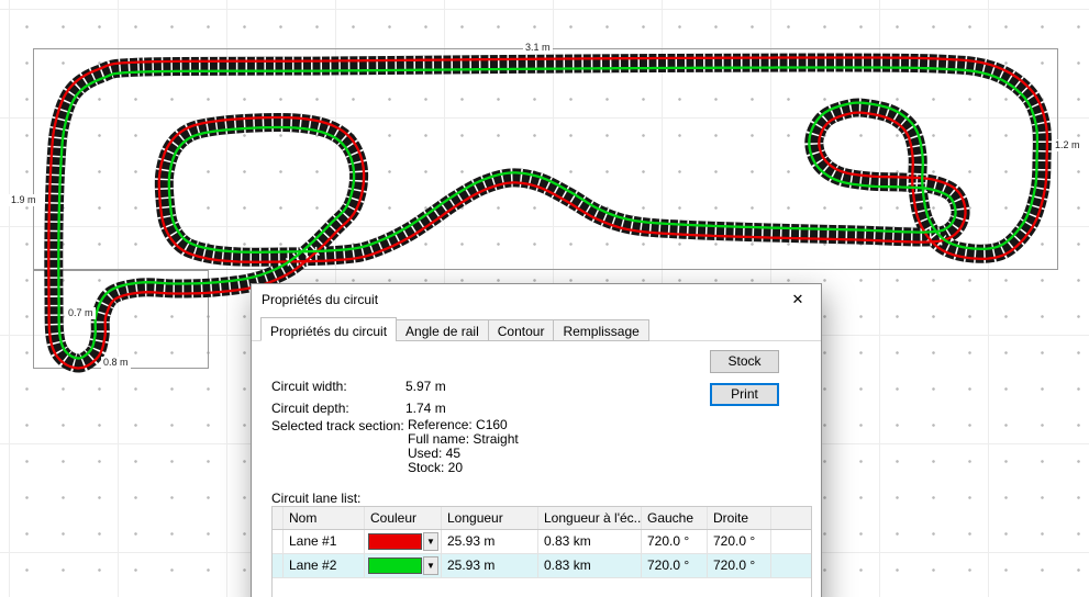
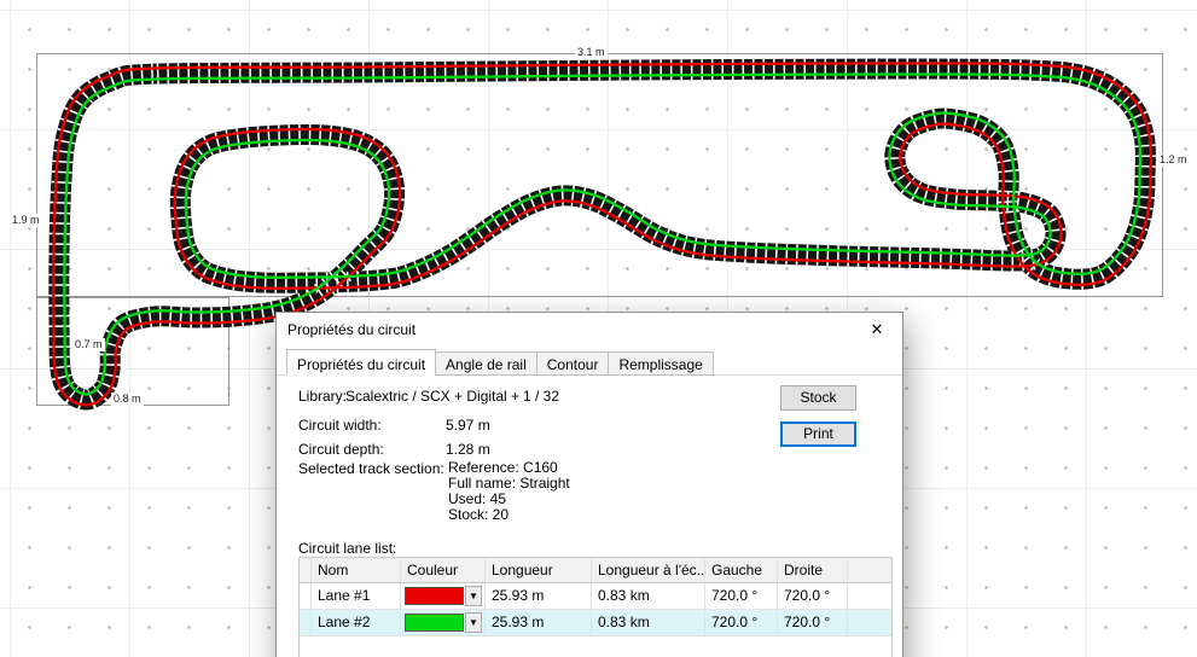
  3.1 m
  1.2 m
  1.9 m
  0.7 m
  0.8 m
  Propriétés du circuit
  ✕
  Propriétés du circuit
  Angle de rail
  Contour
  Remplissage
+ Library:
+ Scalextric / SCX + Digital +
+ 1 / 32
  Circuit width:
  5.97 m
  Circuit depth:
- 1.74 m
+ 1.28 m
  Selected track section:
  Reference: C160
  Full name: Straight
  Used: 45
  Stock: 20
  Stock
  Print
  Circuit lane list:
  Nom
  Couleur
  Longueur
  Longueur à l'éc..
  Gauche
  Droite
  Lane #1
  ▼
  25.93 m
  0.83 km
  720.0 °
  720.0 °
  Lane #2
  ▼
  25.93 m
  0.83 km
  720.0 °
  720.0 °
